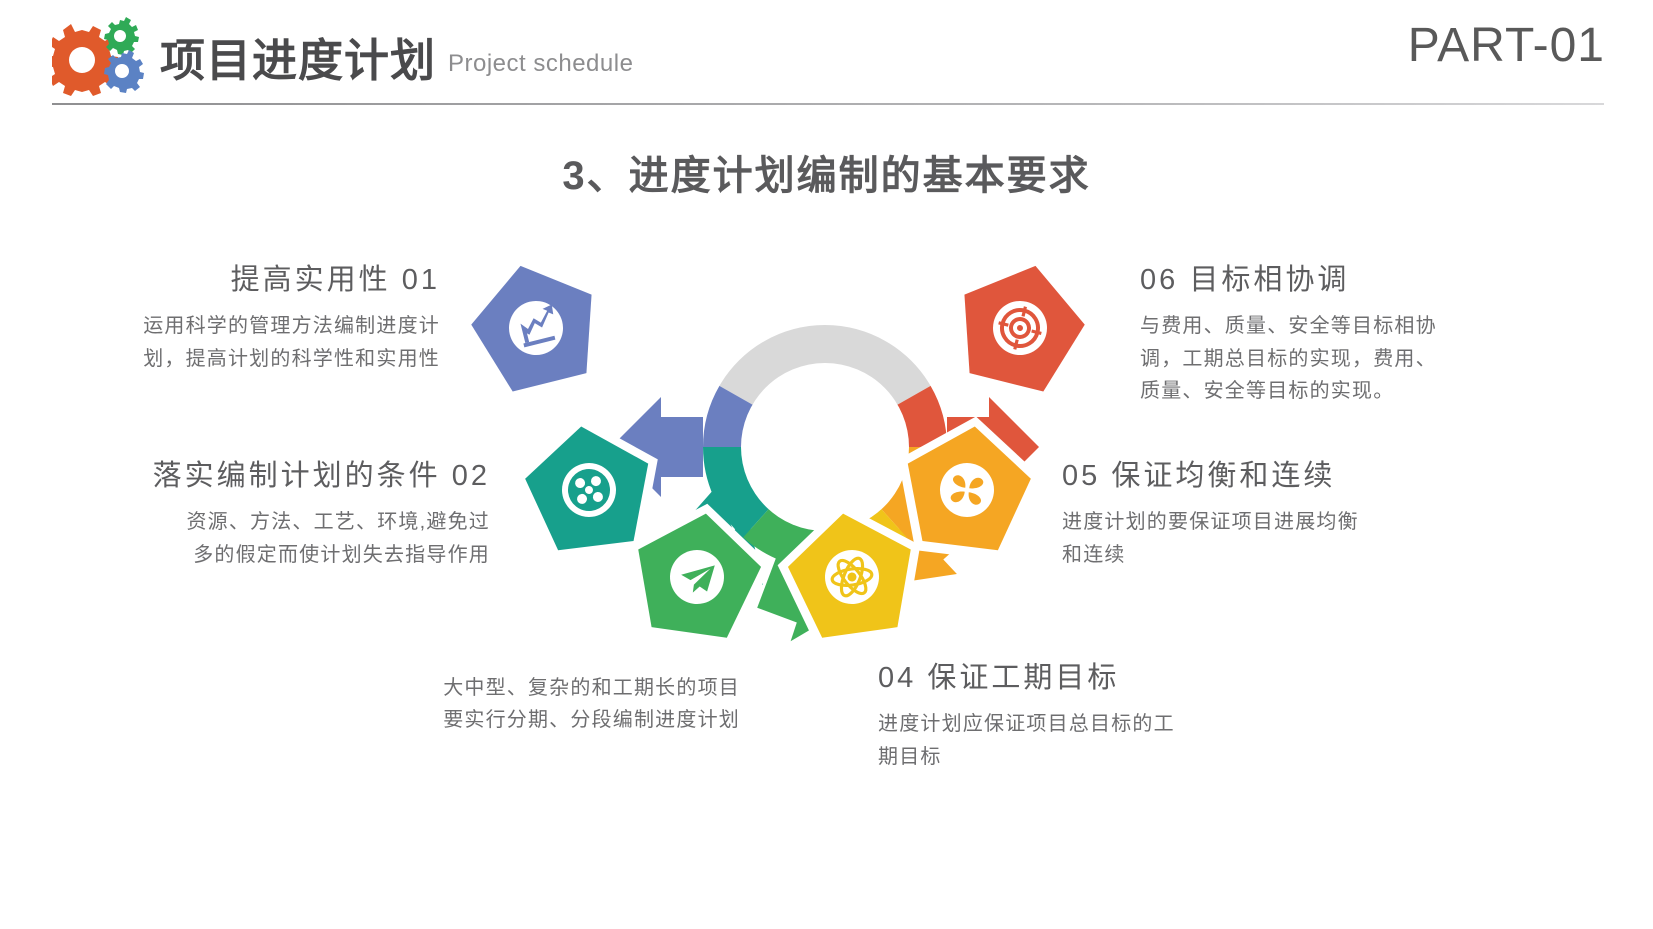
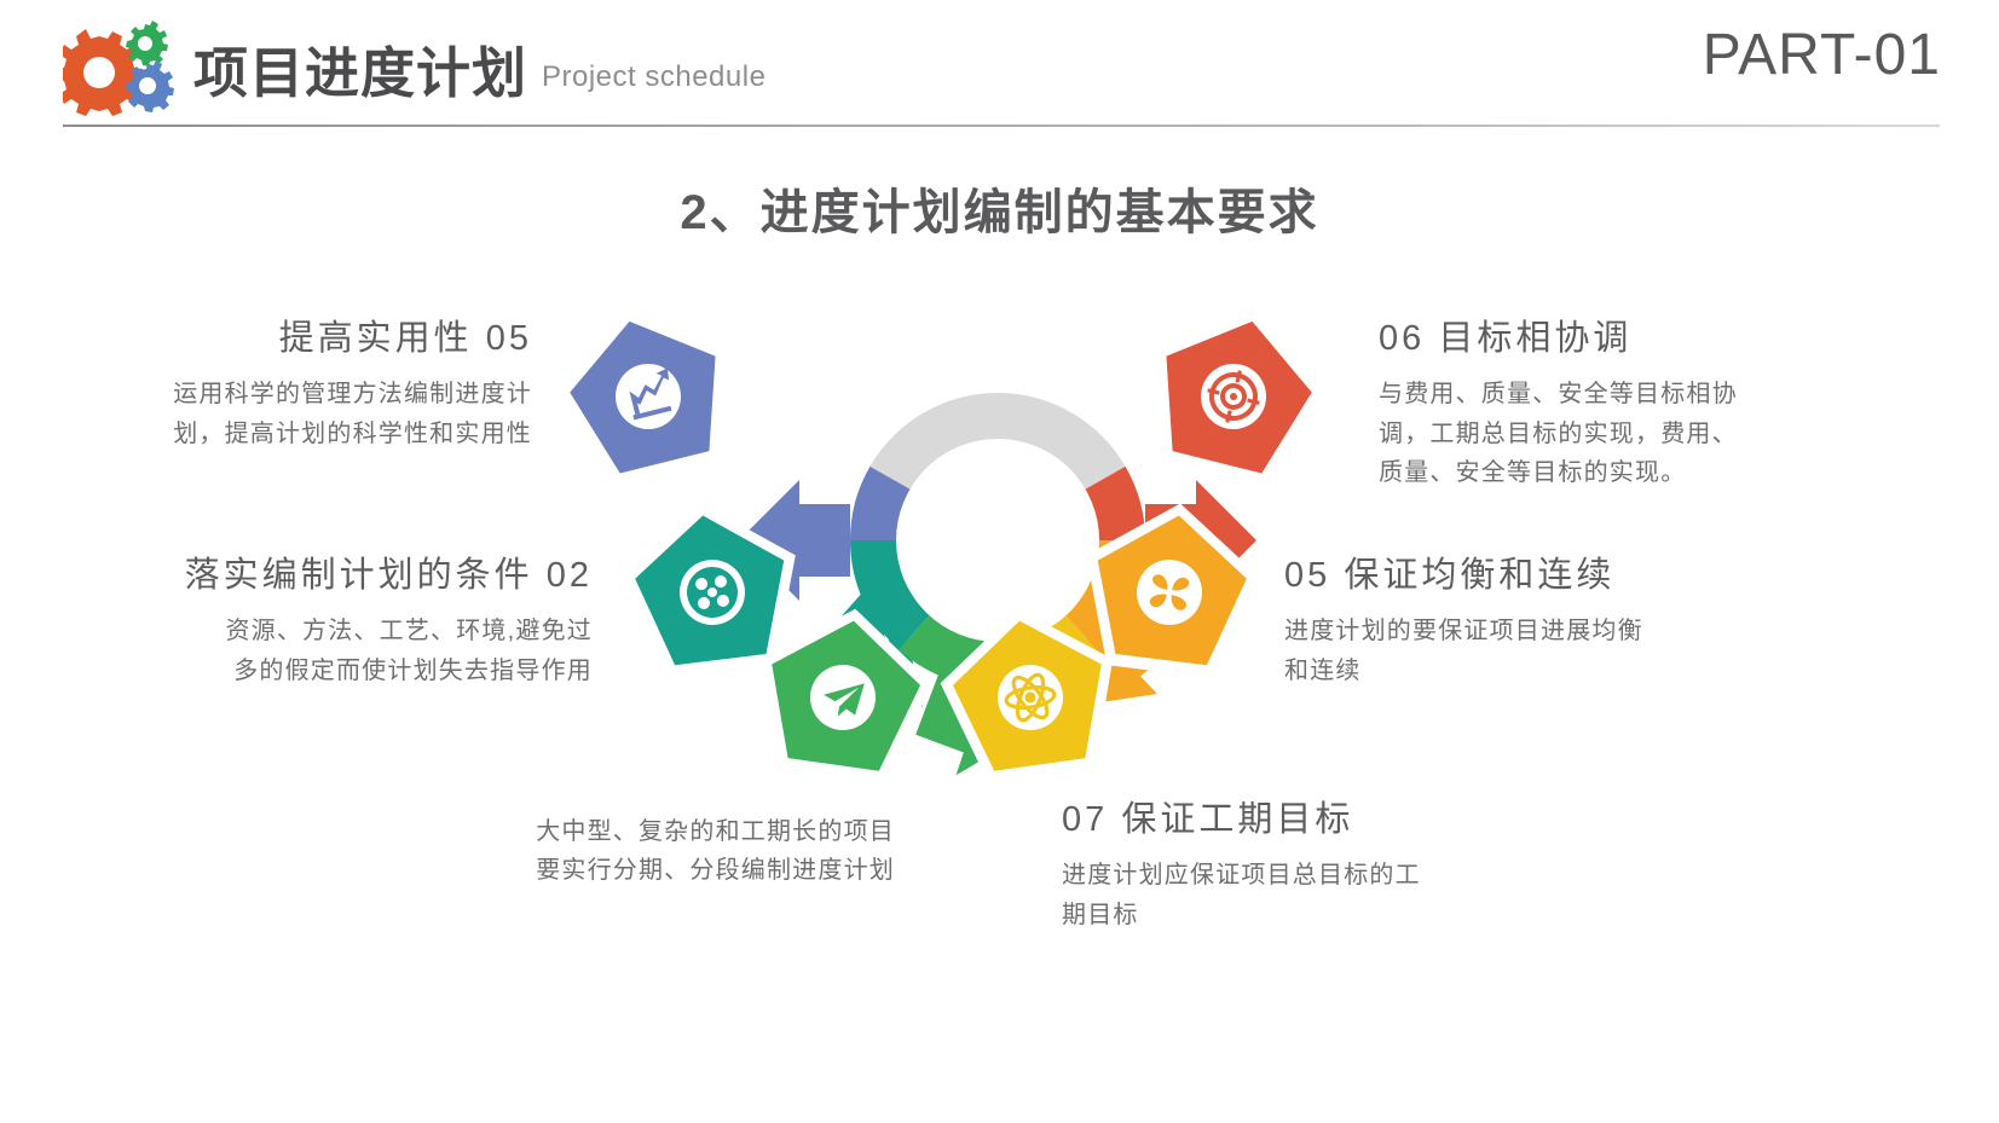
  项目进度计划
  Project schedule
  PART-01
- 3、进度计划编制的基本要求
+ 2、进度计划编制的基本要求
- 提高实用性 01
+ 提高实用性 05
  运用科学的管理方法编制进度计
  划，提高计划的科学性和实用性
  落实编制计划的条件 02
  资源、方法、工艺、环境,避免过
  多的假定而使计划失去指导作用
  大中型、复杂的和工期长的项目
  要实行分期、分段编制进度计划
- 04 保证工期目标
+ 07 保证工期目标
  进度计划应保证项目总目标的工
  期目标
  05 保证均衡和连续
  进度计划的要保证项目进展均衡
  和连续
  06 目标相协调
  与费用、质量、安全等目标相协
  调，工期总目标的实现，费用、
  质量、安全等目标的实现。
